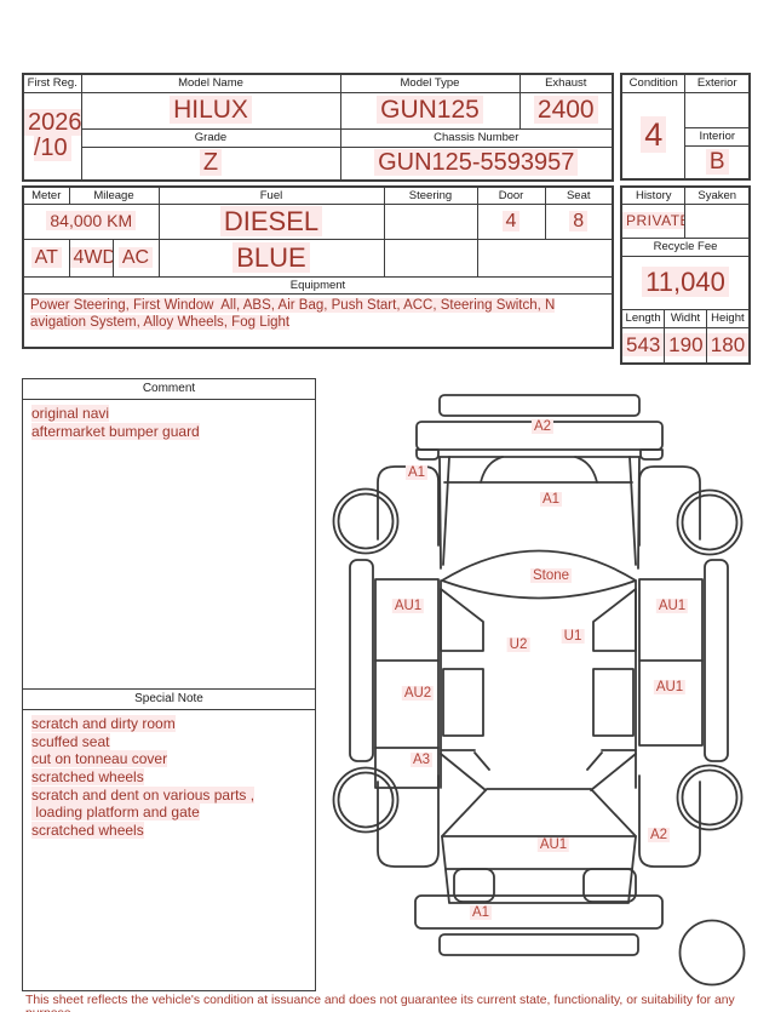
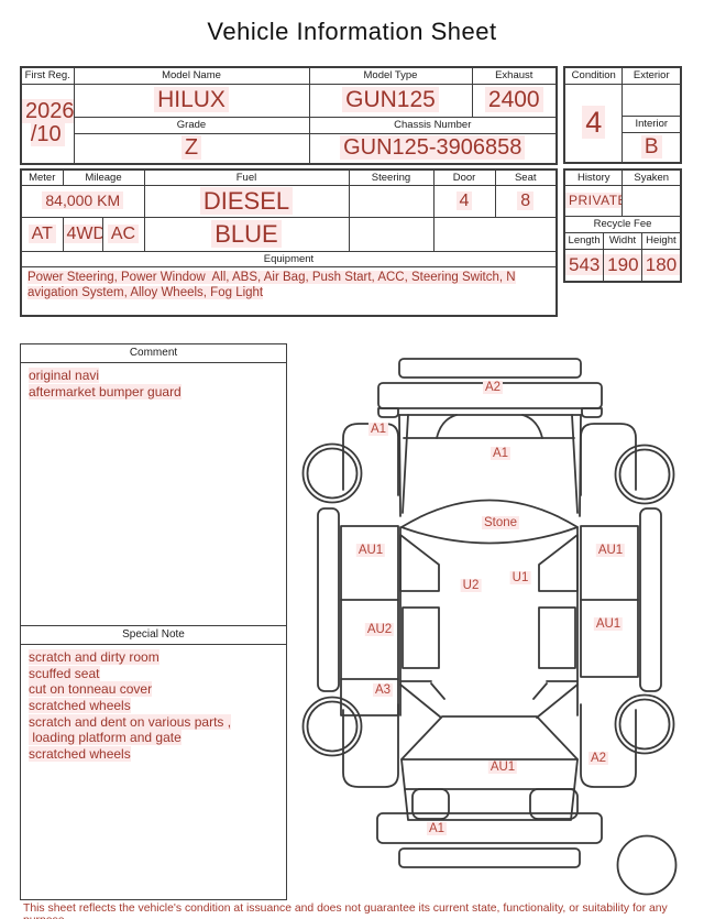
+ Vehicle Information Sheet
  First Reg.	Model Name	Model Type	Exhaust
  2026 /10	HILUX	GUN125	2400
  Grade	Chassis Number
- Z	GUN125-5593957
+ Z	GUN125-3906858
  Condition	Exterior
  4
  Interior
  B
  Meter	Mileage	Fuel	Steering	Door	Seat
  84,000 KM	DIESEL		4	8
  AT	4WD	AC	BLUE
  Equipment
- Power Steering, First Window All, ABS, Air Bag, Push Start, ACC, Steering Switch, N avigation System, Alloy Wheels, Fog Light
+ Power Steering, Power Window All, ABS, Air Bag, Push Start, ACC, Steering Switch, N avigation System, Alloy Wheels, Fog Light
  History	Syaken
  PRIVAT
  Recycle Fee
- 11,040
  Length	Widht	Height
  543	190	180
  Comment
  original navi
  aftermarket bumper guard
  Special Note
  scratch and dirty room
  scuffed seat
  cut on tonneau cover
  scratched wheels
  scratch and dent on various parts ,
  loading platform and gate
  scratched wheels
  A2
  A1
  A1
  Stone
  AU1
  AU1
  U2
  U1
  AU2
  AU1
  A3
  A2
  AU1
  A1
  This sheet reflects the vehicle's condition at issuance and does not guarantee its current state, functionality, or suitability for any
